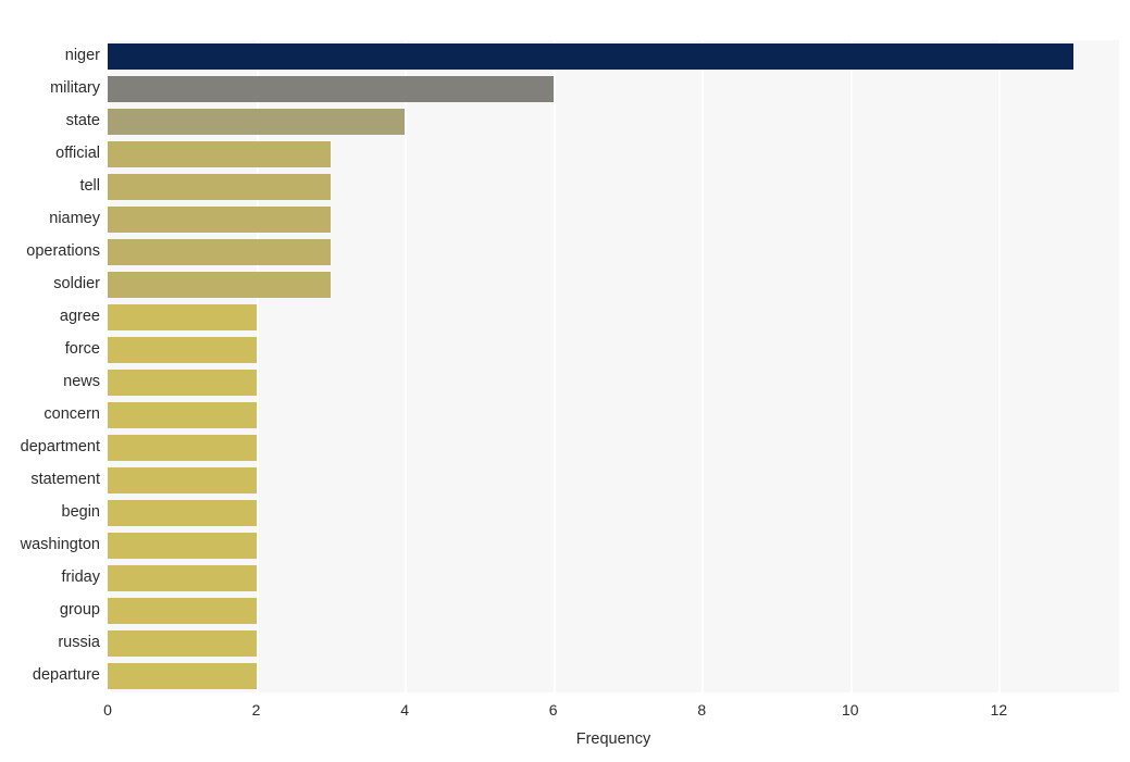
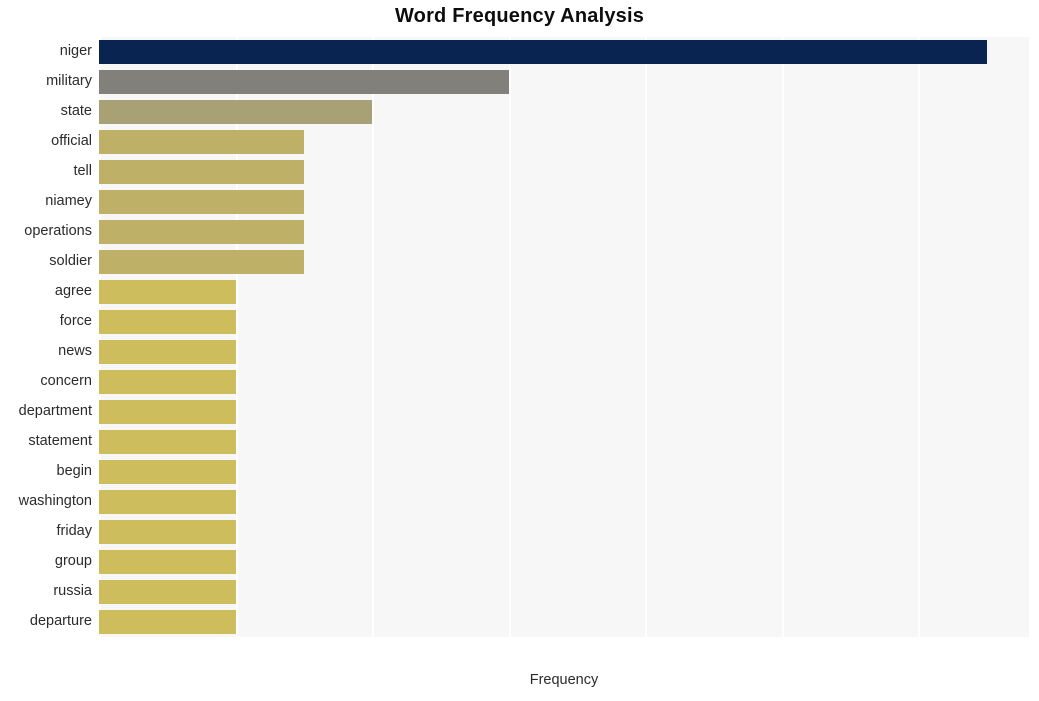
+ Word Frequency Analysis
  niger
  military
  state
  official
  tell
  niamey
  operations
  soldier
  agree
  force
  news
  concern
  department
  statement
  begin
  washington
  friday
  group
  russia
  departure
- 0
- 2
- 4
- 6
- 8
- 10
- 12
  Frequency
